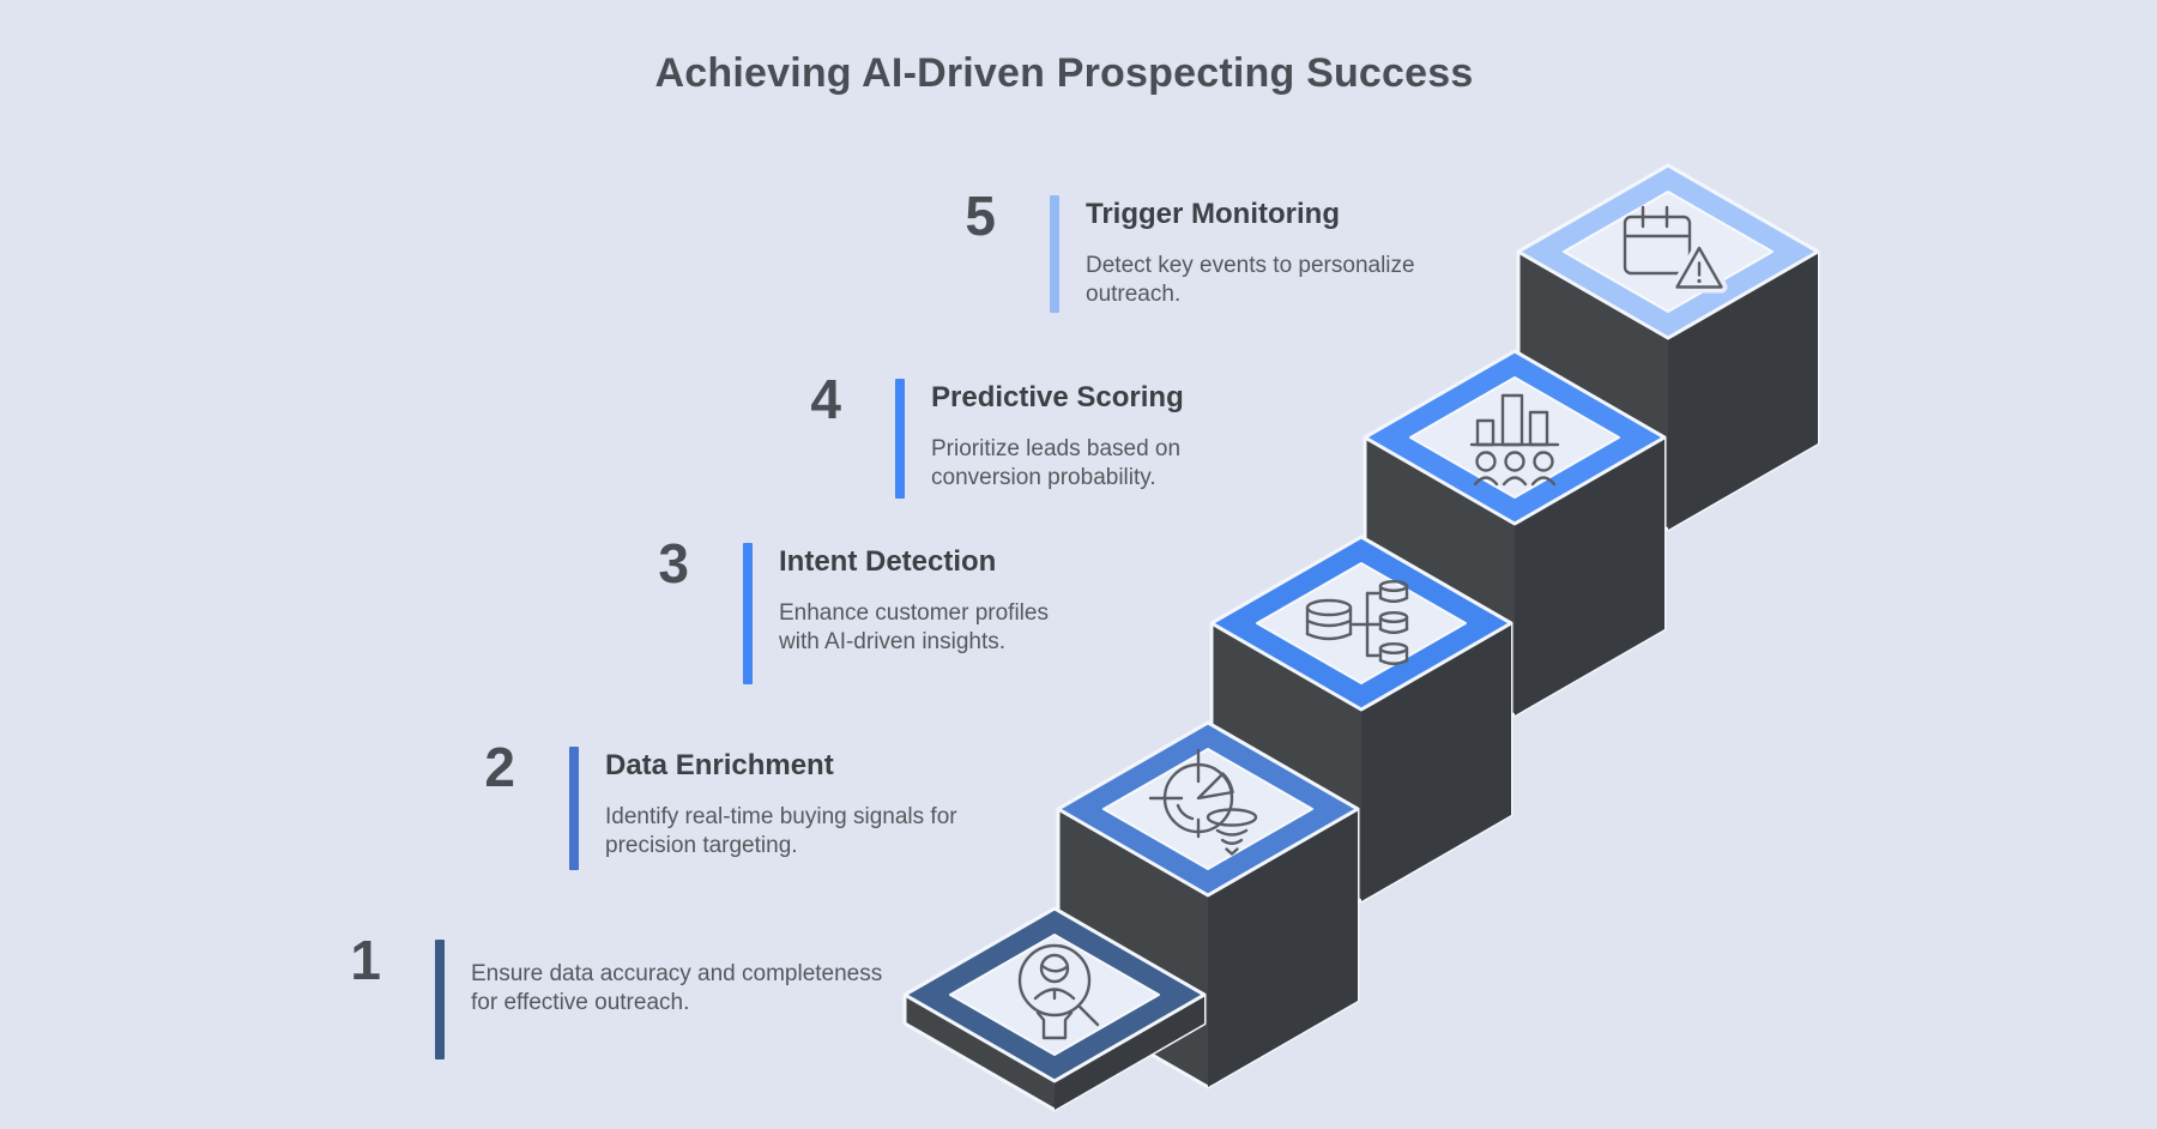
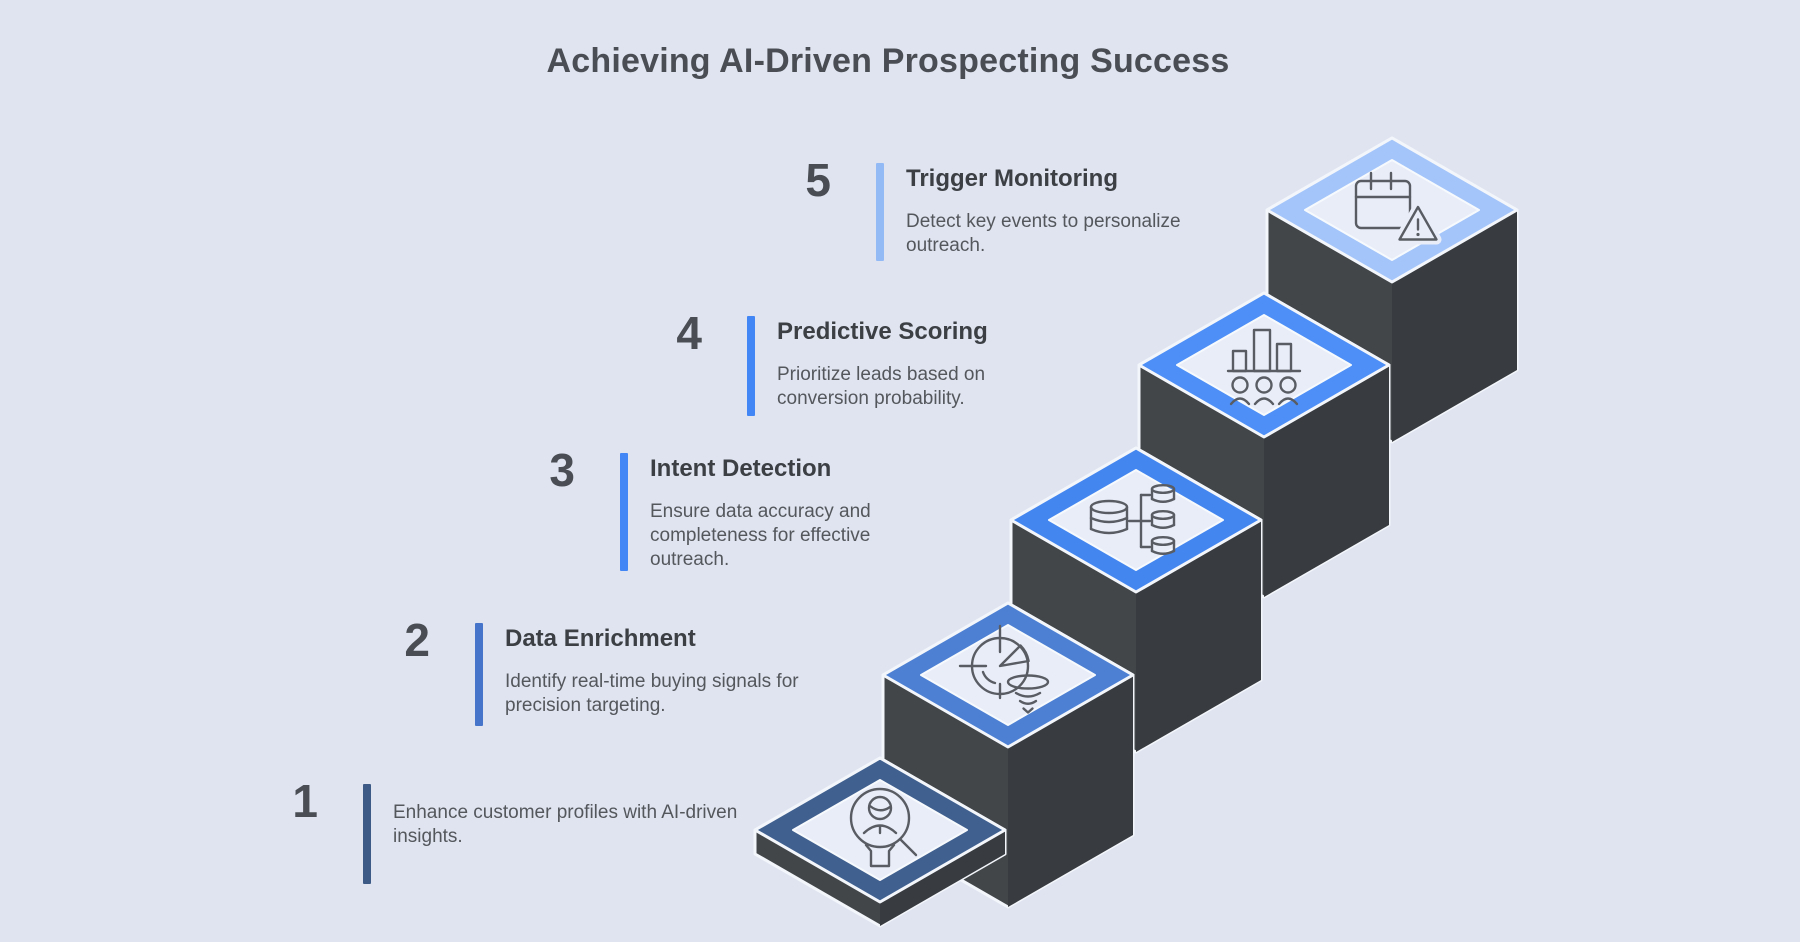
  Achieving AI-Driven Prospecting Success
  1
- Ensure data accuracy and completeness for effective outreach.
+ Enhance customer profiles with AI-driven insights.
  2
  Data Enrichment
  Identify real-time buying signals for precision targeting.
  3
  Intent Detection
- Enhance customer profiles with AI-driven insights.
+ Ensure data accuracy and completeness for effective outreach.
  4
  Predictive Scoring
  Prioritize leads based on conversion probability.
  5
  Trigger Monitoring
  Detect key events to personalize outreach.
